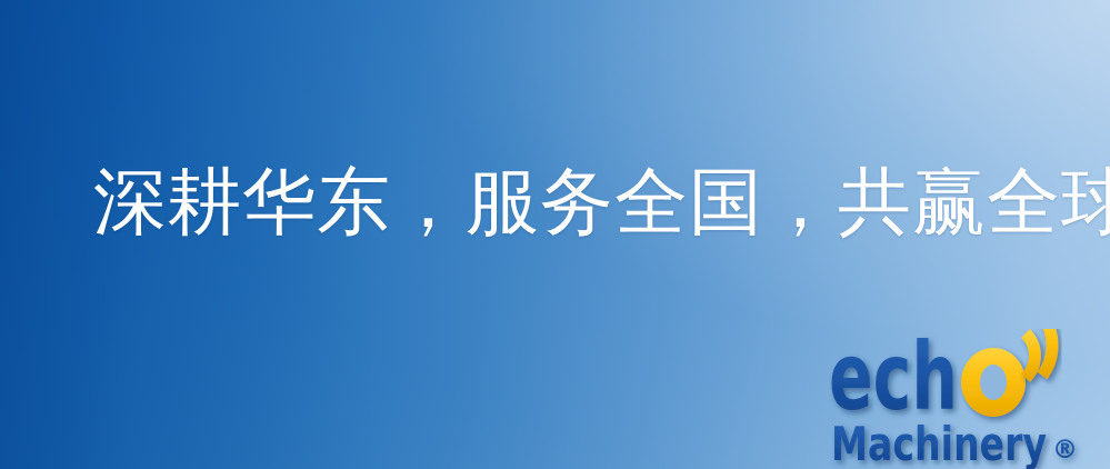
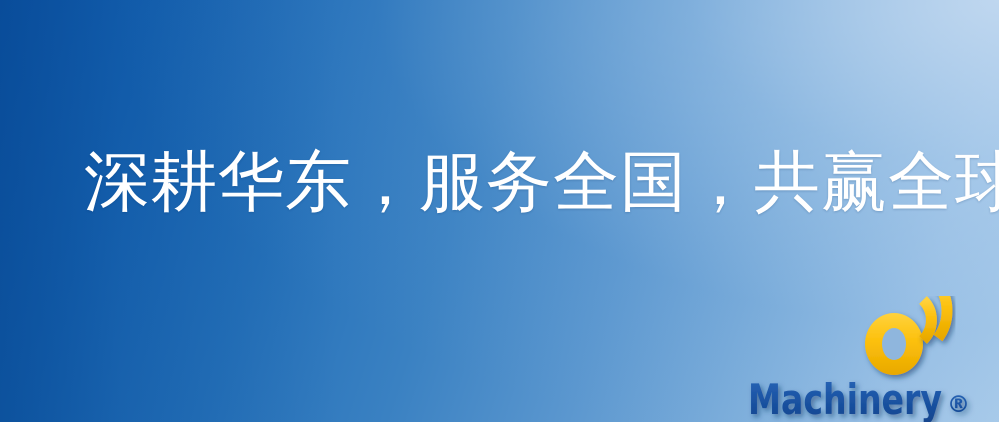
  深耕华东，服务全国，共赢全球
- ech
  Machinery
  ®
